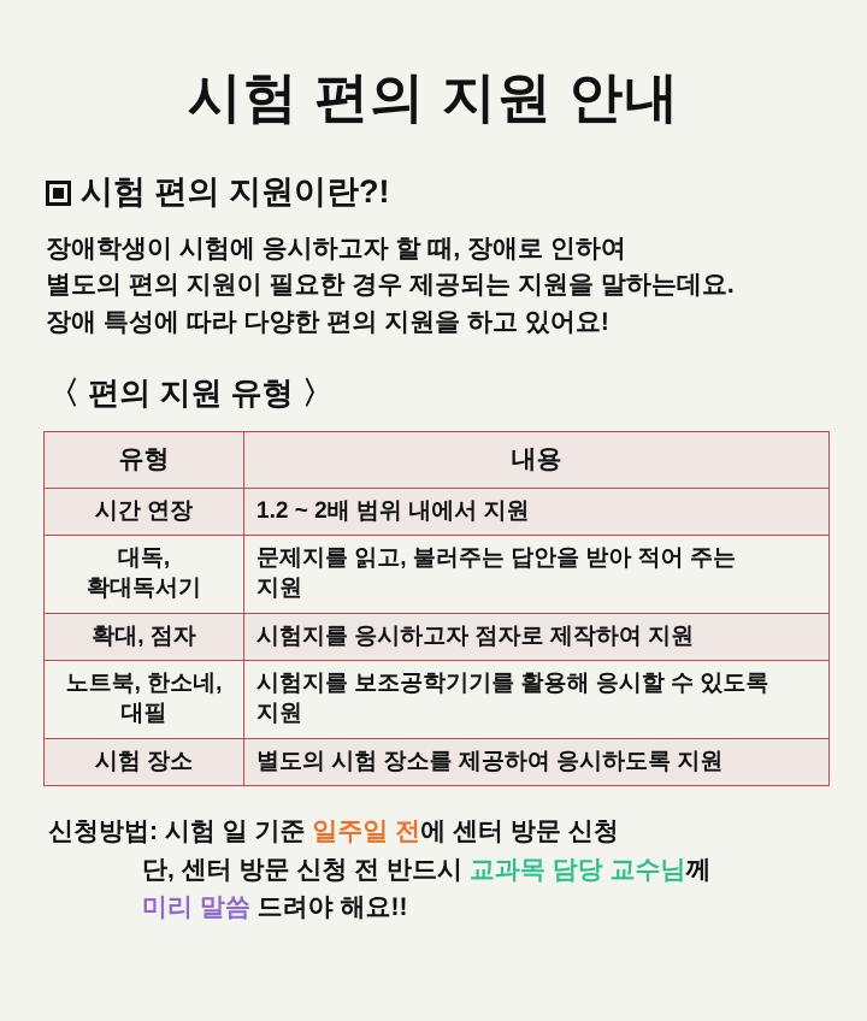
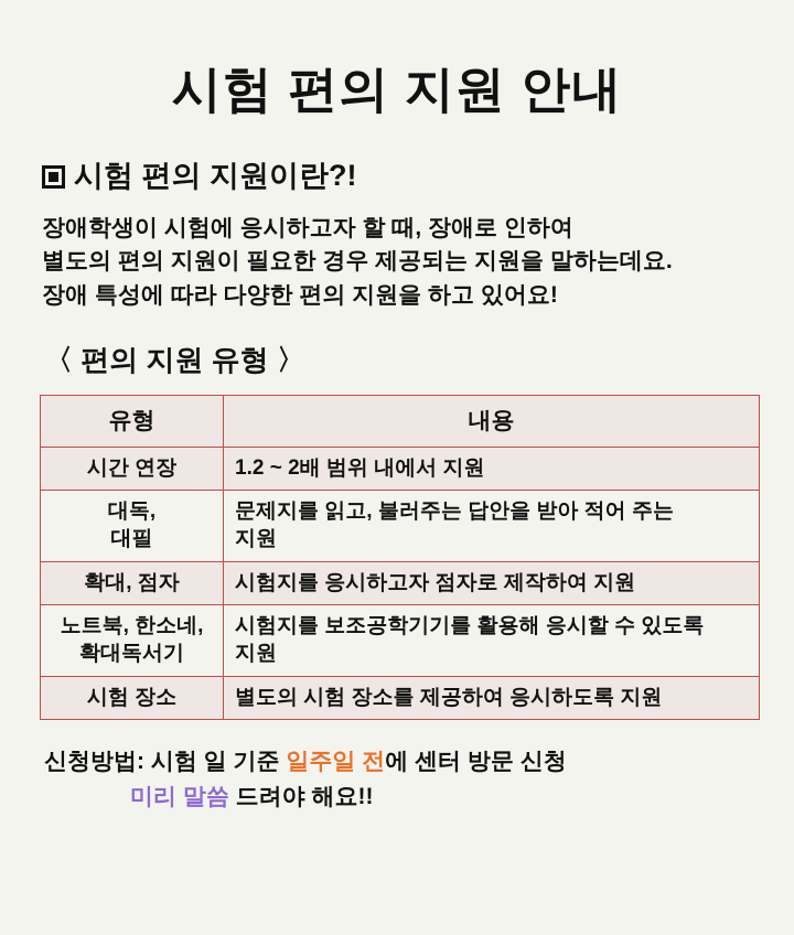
  시험 편의 지원 안내
  시험 편의 지원이란?!
  장애학생이 시험에 응시하고자 할 때, 장애로 인하여
  별도의 편의 지원이 필요한 경우 제공되는 지원을 말하는데요.
  장애 특성에 따라 다양한 편의 지원을 하고 있어요!
  〈 편의 지원 유형 〉
  유형	내용
  시간 연장	1.2 ~ 2배 범위 내에서 지원
- 대독, 확대독서기	문제지를 읽고, 불러주는 답안을 받아 적어 주는 지원
+ 대독, 대필	문제지를 읽고, 불러주는 답안을 받아 적어 주는 지원
  확대, 점자	시험지를 응시하고자 점자로 제작하여 지원
- 노트북, 한소네, 대필	시험지를 보조공학기기를 활용해 응시할 수 있도록 지원
+ 노트북, 한소네, 확대독서기	시험지를 보조공학기기를 활용해 응시할 수 있도록 지원
  시험 장소	별도의 시험 장소를 제공하여 응시하도록 지원
  신청방법: 시험 일 기준 일주일 전에 센터 방문 신청
- 단, 센터 방문 신청 전 반드시 교과목 담당 교수님께
  미리 말씀 드려야 해요!!
